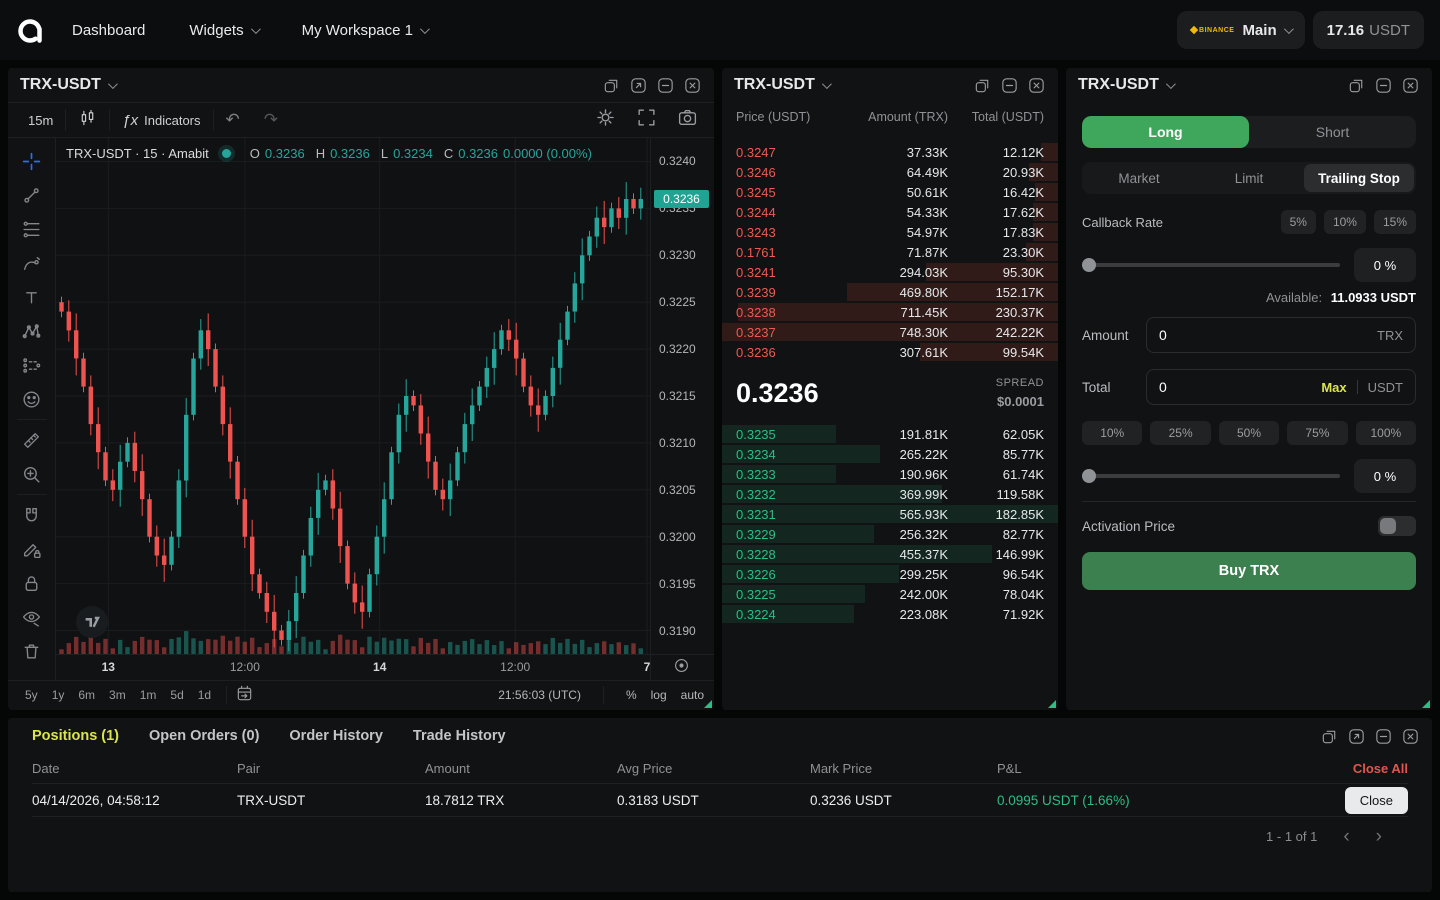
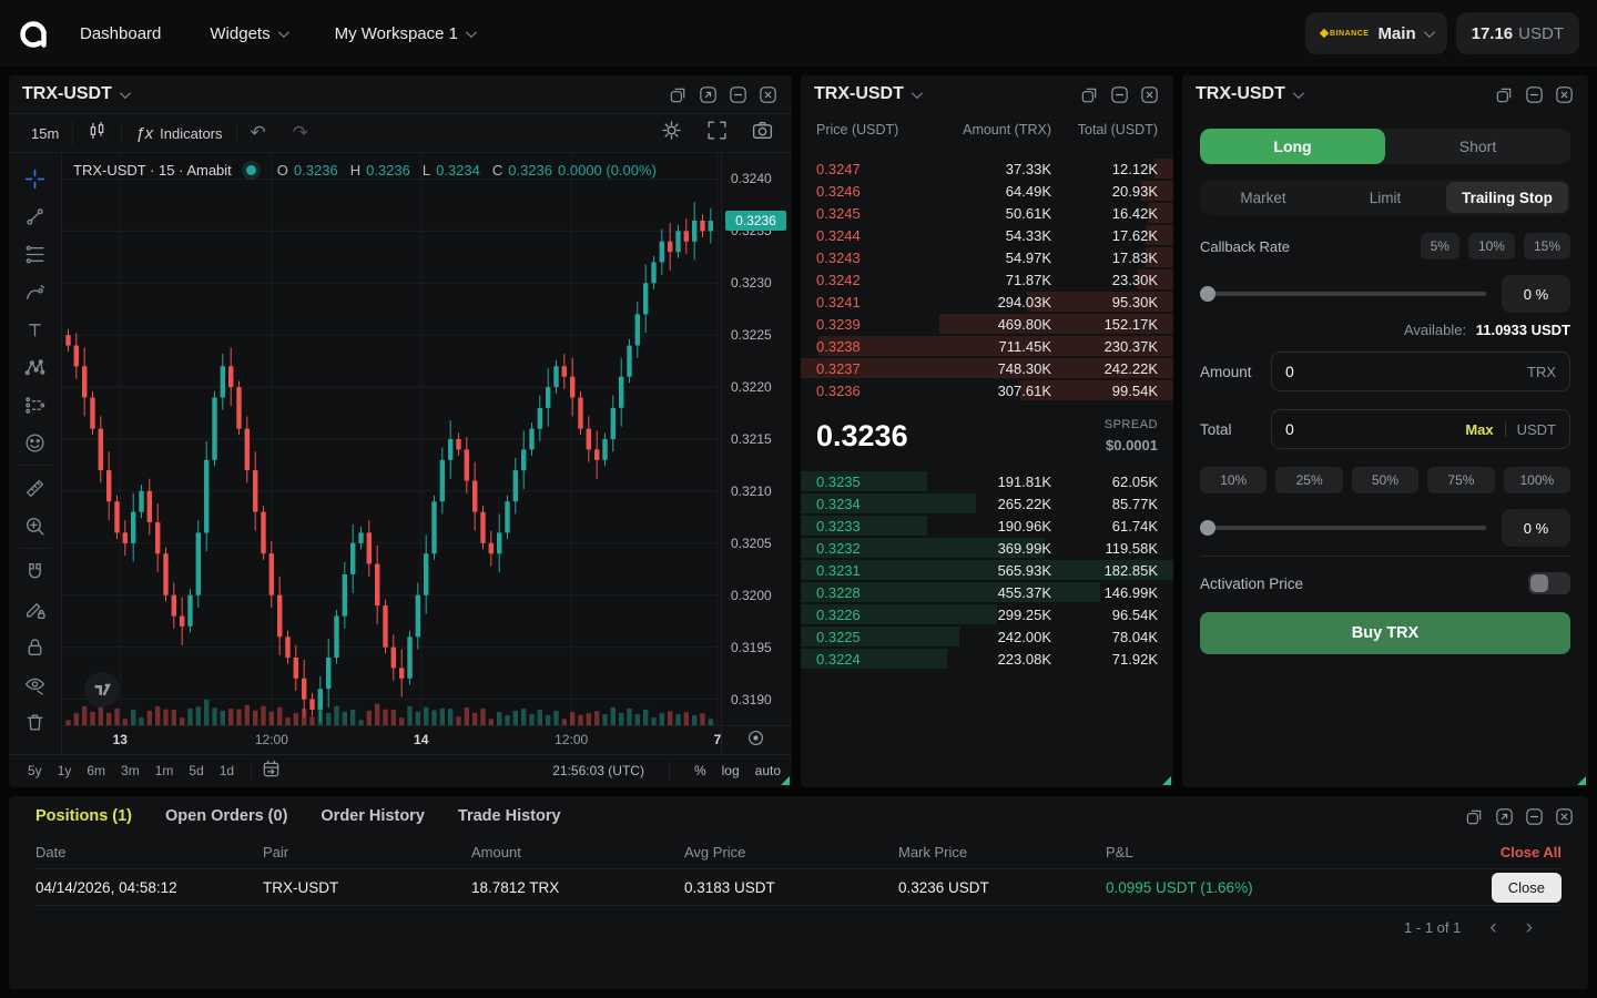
  Dashboard
  Widgets
  My Workspace 1
  Main
  17.16
  USDT
  TRX-USDT
  15m
  ƒx
  Indicators
  ↶
  ↷
  TRX-USDT · 15 · Amabit
  O
  0.3236
  H
  0.3236
  L
  0.3234
  C
  0.3236
  0.0000 (0.00%)
  0.3240
  0.3235
  0.3230
  0.3225
  0.3220
  0.3215
  0.3210
  0.3205
  0.3200
  0.3195
  0.3190
  0.3236
  13
  12:00
  14
  12:00
  7
  5y
  1y
  6m
  3m
  1m
  5d
  1d
  21:56:03 (UTC)
  %
  log
  auto
  TRX-USDT
  Price (USDT)
  Amount (TRX)
  Total (USDT)
  0.3247
  37.33K
  12.12K
  0.3246
  64.49K
  20.93K
  0.3245
  50.61K
  16.42K
  0.3244
  54.33K
  17.62K
  0.3243
  54.97K
  17.83K
- 0.1761
+ 0.3242
  71.87K
  23.30K
  0.3241
  294.03K
  95.30K
  0.3239
  469.80K
  152.17K
  0.3238
  711.45K
  230.37K
  0.3237
  748.30K
  242.22K
  0.3236
  307.61K
  99.54K
  0.3236
  SPREAD
  $0.0001
  0.3235
  191.81K
  62.05K
  0.3234
  265.22K
  85.77K
  0.3233
  190.96K
  61.74K
  0.3232
  369.99K
  119.58K
  0.3231
  565.93K
  182.85K
- 0.3229
- 256.32K
- 82.77K
  0.3228
  455.37K
  146.99K
  0.3226
  299.25K
  96.54K
  0.3225
  242.00K
  78.04K
  0.3224
  223.08K
  71.92K
  TRX-USDT
  Long
  Short
  Market
  Limit
  Trailing Stop
  Callback Rate
  5%
  10%
  15%
  0 %
  Available: 11.0933 USDT
  Amount
  0
  TRX
  Total
  0
  Max
  USDT
  10%
  25%
  50%
  75%
  100%
  0 %
  Activation Price
  Buy TRX
  Positions (1)
  Open Orders (0)
  Order History
  Trade History
  Date
  Pair
  Amount
  Avg Price
  Mark Price
  P&L
  Close All
  04/14/2026, 04:58:12
  TRX-USDT
  18.7812 TRX
  0.3183 USDT
  0.3236 USDT
  0.0995 USDT (1.66%)
  Close
  1 - 1 of 1
  ‹
  ›
